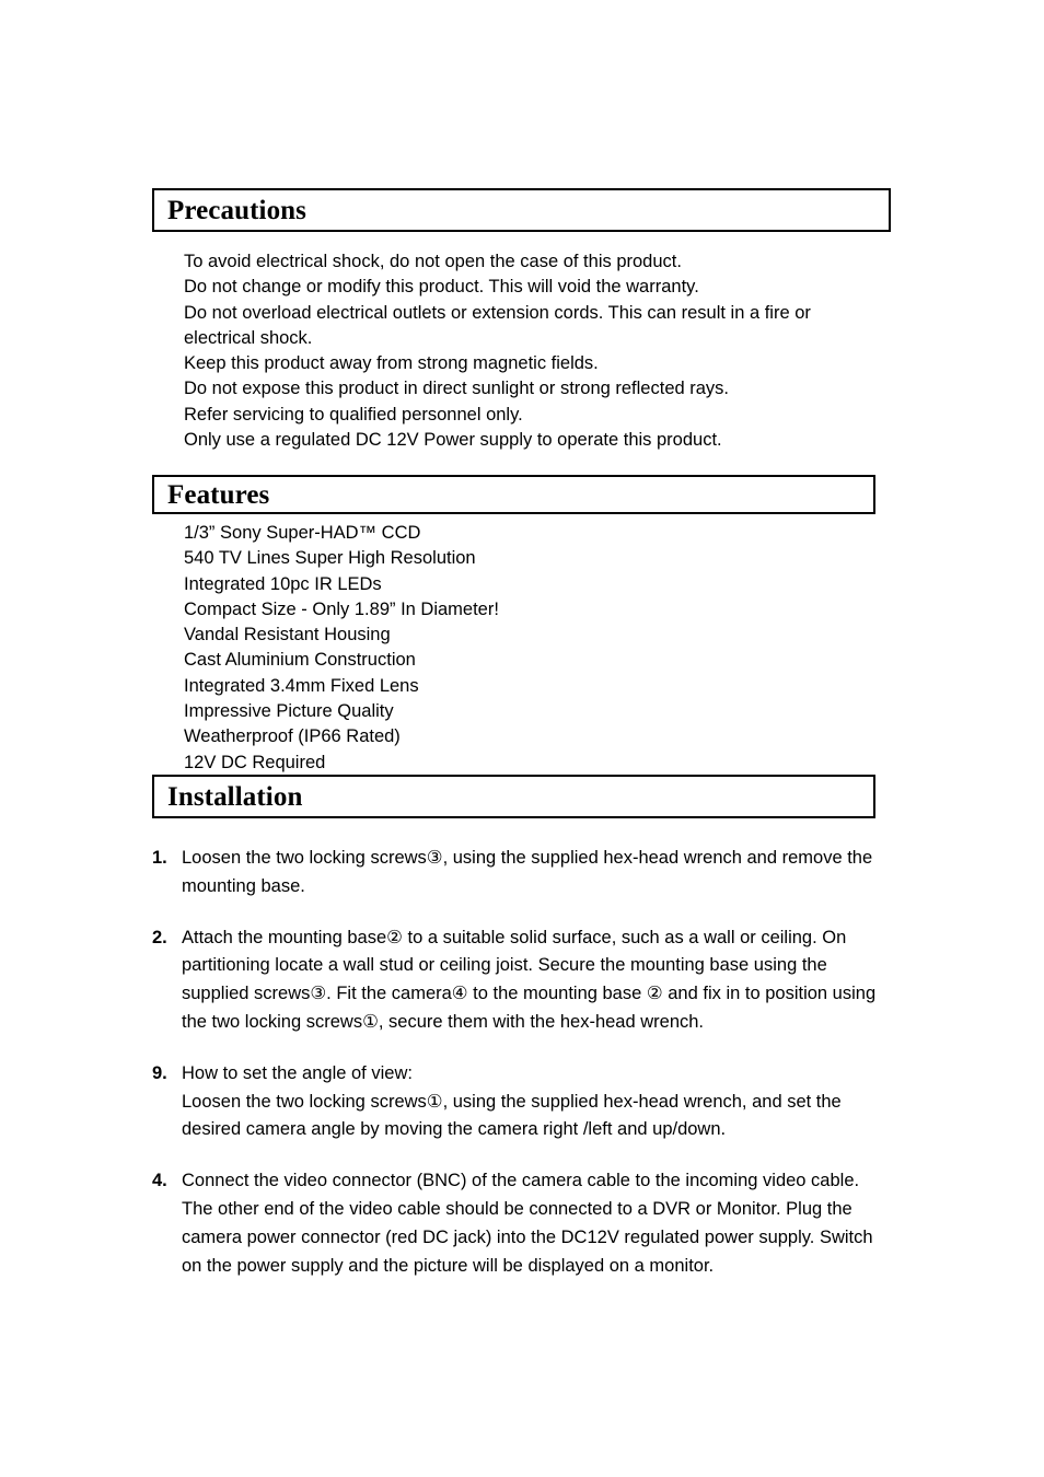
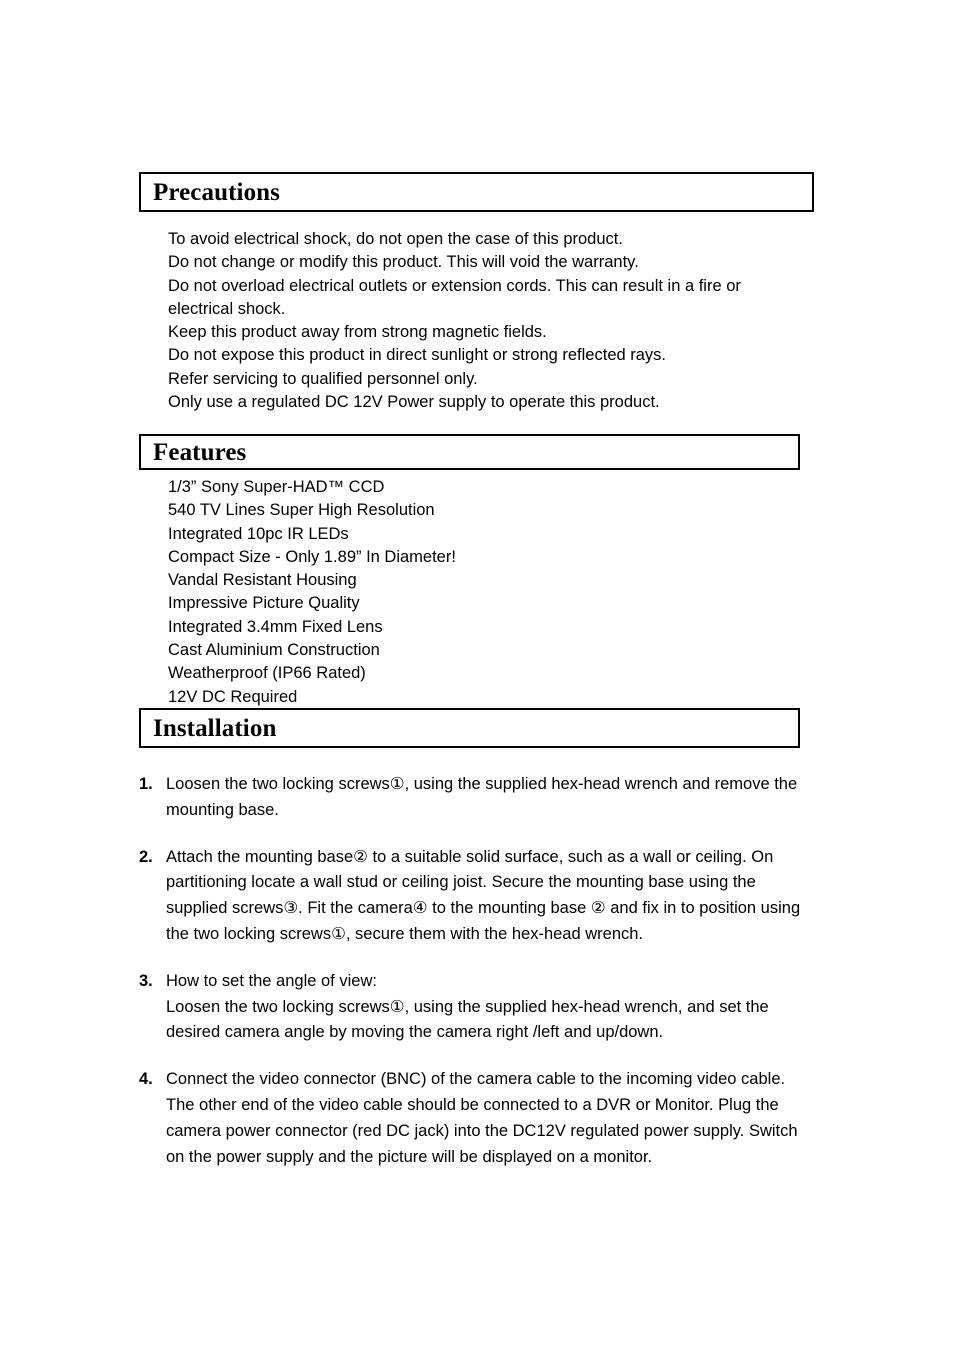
  Precautions
  To avoid electrical shock, do not open the case of this product.
  Do not change or modify this product. This will void the warranty.
  Do not overload electrical outlets or extension cords. This can result in a fire or electrical shock.
  Keep this product away from strong magnetic fields.
  Do not expose this product in direct sunlight or strong reflected rays.
  Refer servicing to qualified personnel only.
  Only use a regulated DC 12V Power supply to operate this product.
  Features
  1/3” Sony Super-HAD™ CCD
  540 TV Lines Super High Resolution
  Integrated 10pc IR LEDs
  Compact Size - Only 1.89” In Diameter!
  Vandal Resistant Housing
- Cast Aluminium Construction
+ Impressive Picture Quality
  Integrated 3.4mm Fixed Lens
- Impressive Picture Quality
+ Cast Aluminium Construction
  Weatherproof (IP66 Rated)
  12V DC Required
  Installation
  1.
- Loosen the two locking screws③, using the supplied hex-head wrench and remove the mounting base.
+ Loosen the two locking screws①, using the supplied hex-head wrench and remove the mounting base.
  2.
  Attach the mounting base② to a suitable solid surface, such as a wall or ceiling. On partitioning locate a wall stud or ceiling joist. Secure the mounting base using the supplied screws③. Fit the camera④ to the mounting base ② and fix in to position using the two locking screws①, secure them with the hex-head wrench.
- 9.
+ 3.
  How to set the angle of view:
  Loosen the two locking screws①, using the supplied hex-head wrench, and set the desired camera angle by moving the camera right /left and up/down.
  4.
  Connect the video connector (BNC) of the camera cable to the incoming video cable. The other end of the video cable should be connected to a DVR or Monitor. Plug the camera power connector (red DC jack) into the DC12V regulated power supply. Switch on the power supply and the picture will be displayed on a monitor.
